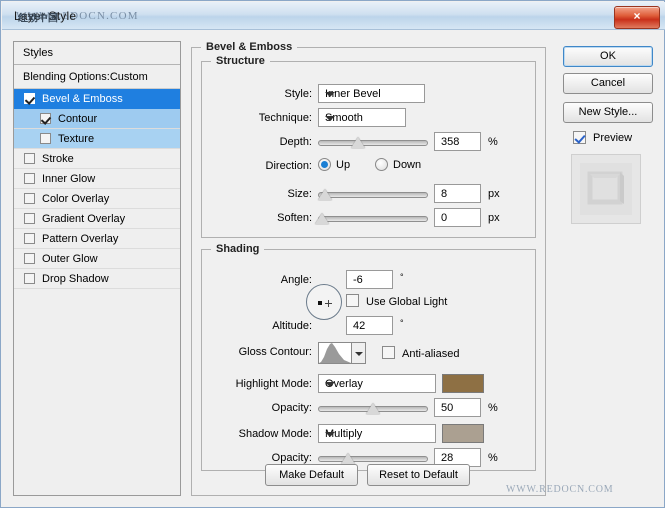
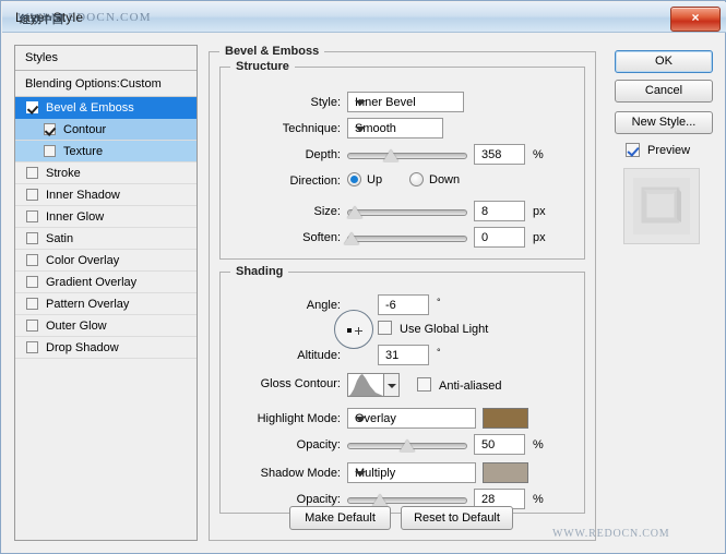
  WWW.REDOCN.COM
  Layer Style
  红动中国
  ×
  Styles
  Blending Options:Custom
  Bevel & Emboss
  Contour
  Texture
  Stroke
+ Inner Shadow
  Inner Glow
+ Satin
  Color Overlay
  Gradient Overlay
  Pattern Overlay
  Outer Glow
  Drop Shadow
  Bevel & Emboss
  Structure
  Style:
  Inner Bevel
  Technique:
  Smooth
  Depth:
  358
  %
  Direction:
  Up
  Down
  Size:
  8
  px
  Soften:
  0
  px
  Shading
  Angle:
  -6
  °
  Use Global Light
  Altitude:
- 42
+ 31
  °
  Gloss Contour:
  Anti-aliased
  Highlight Mode:
  Overlay
  Opacity:
  50
  %
  Shadow Mode:
  Multiply
  Opacity:
  28
  %
  OK
  Cancel
  New Style...
  Preview
  Make Default
  Reset to Default
  WWW.REDOCN.COM
